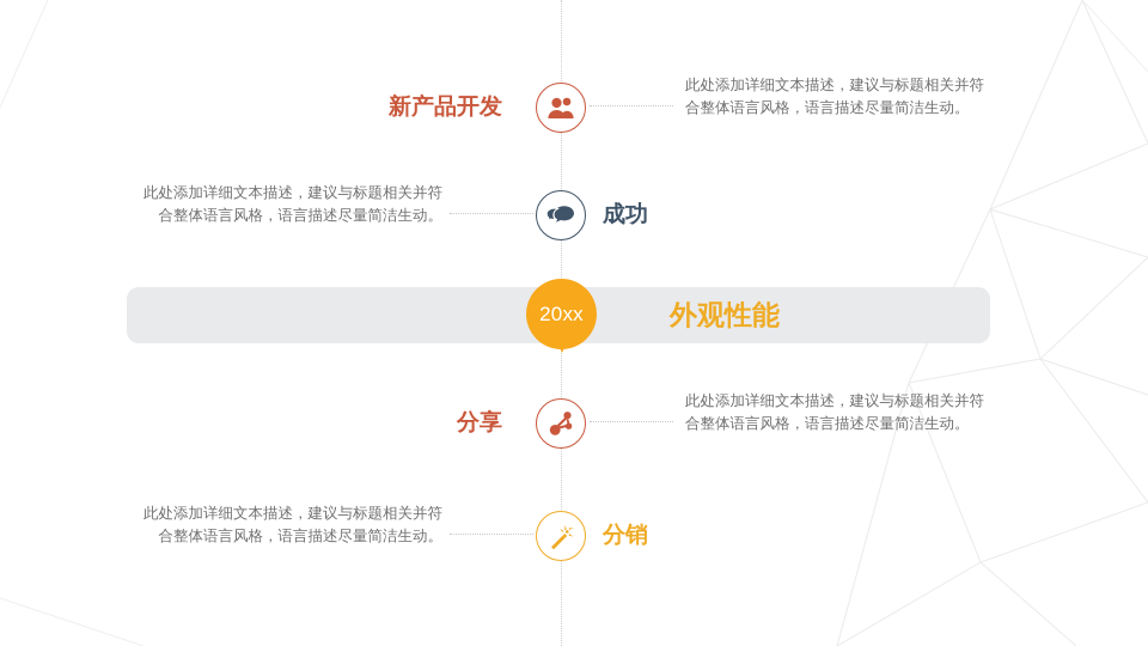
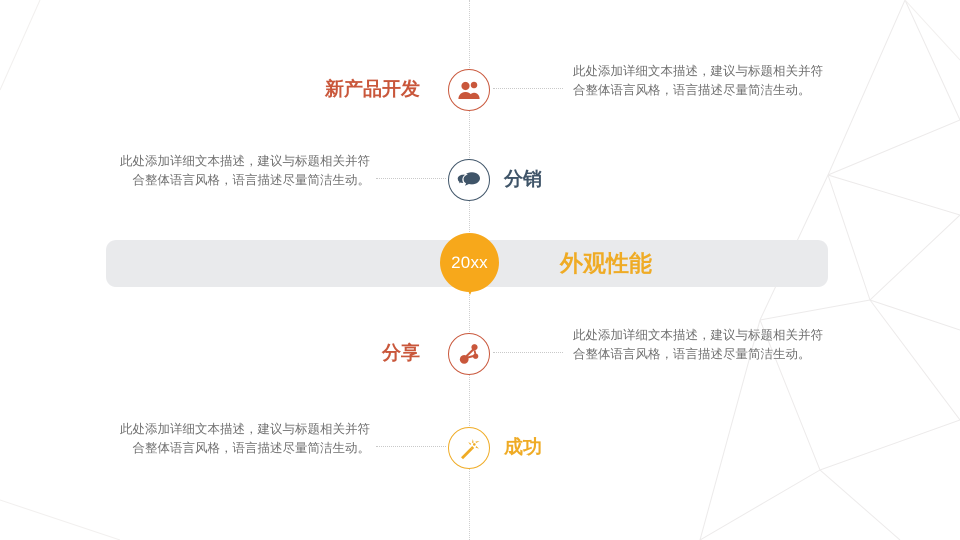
  外观性能
  20xx
  新产品开发
  此处添加详细文本描述，建议与标题相关并符
  合整体语言风格，语言描述尽量简洁生动。
- 成功
+ 分销
  此处添加详细文本描述，建议与标题相关并符
  合整体语言风格，语言描述尽量简洁生动。
  分享
  此处添加详细文本描述，建议与标题相关并符
  合整体语言风格，语言描述尽量简洁生动。
- 分销
+ 成功
  此处添加详细文本描述，建议与标题相关并符
  合整体语言风格，语言描述尽量简洁生动。
